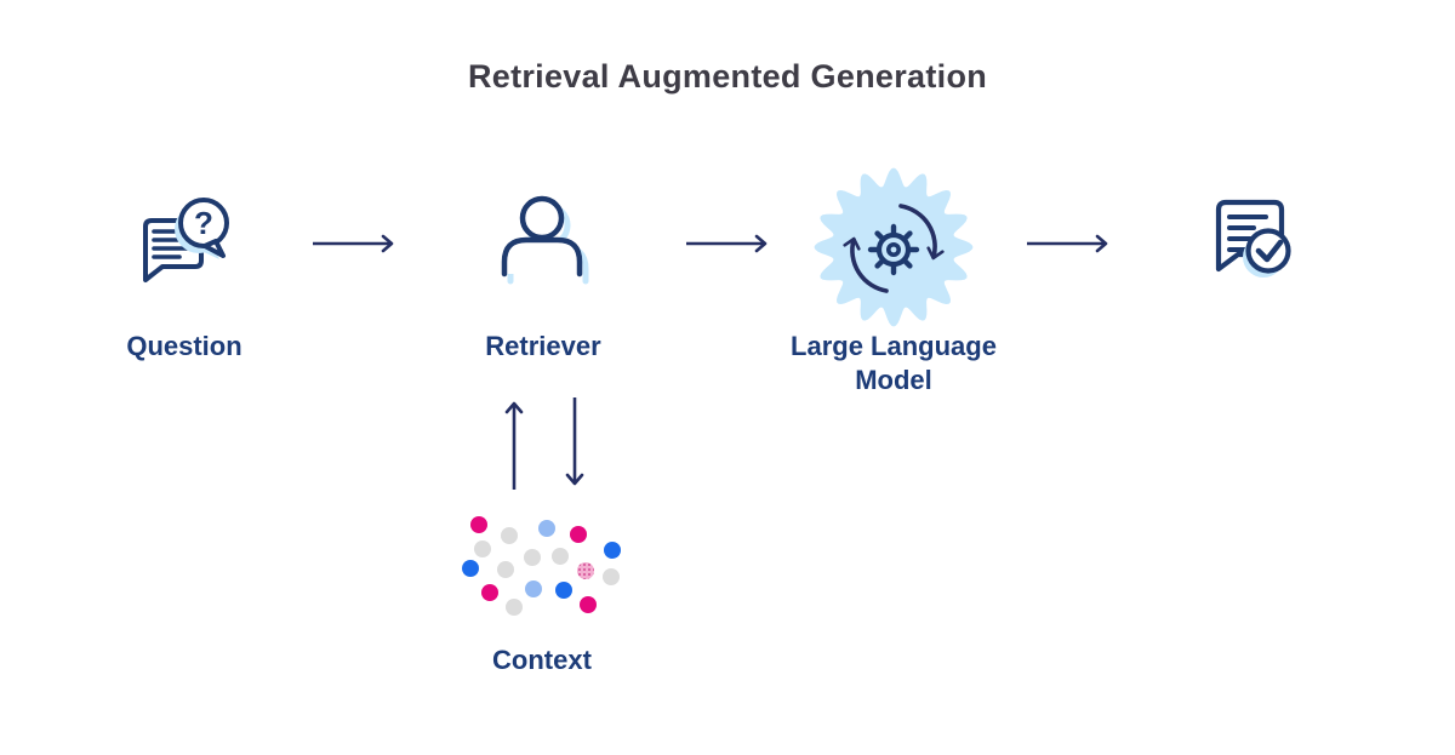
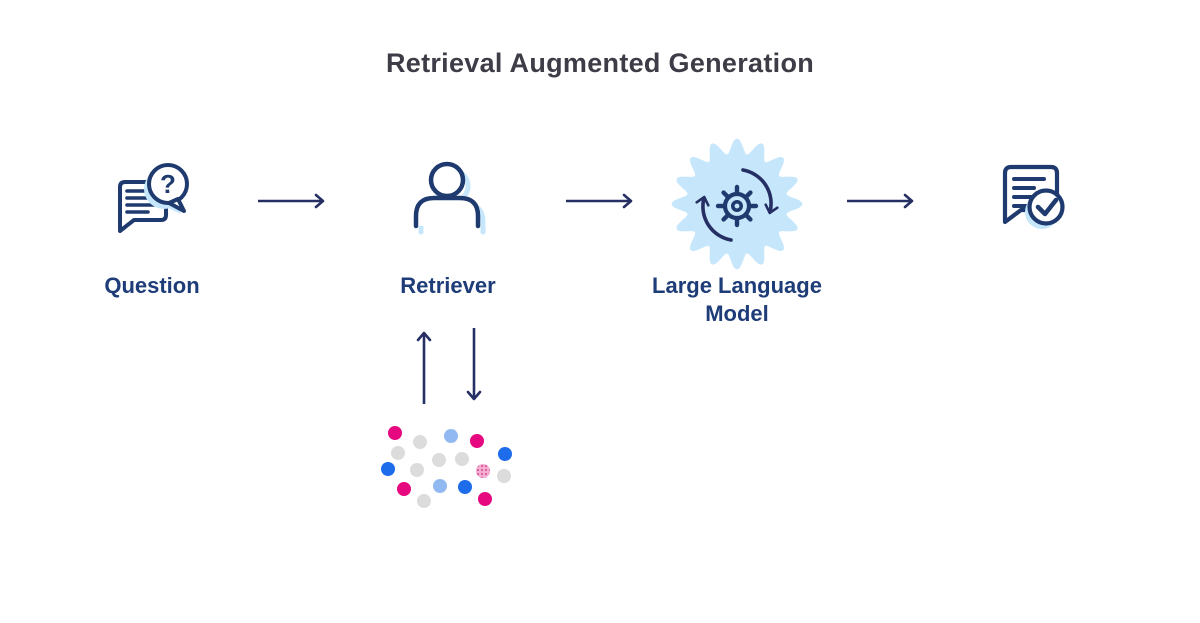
  Retrieval Augmented Generation
  ?
  Question
  Retriever
  Large Language
  Model
- Context
